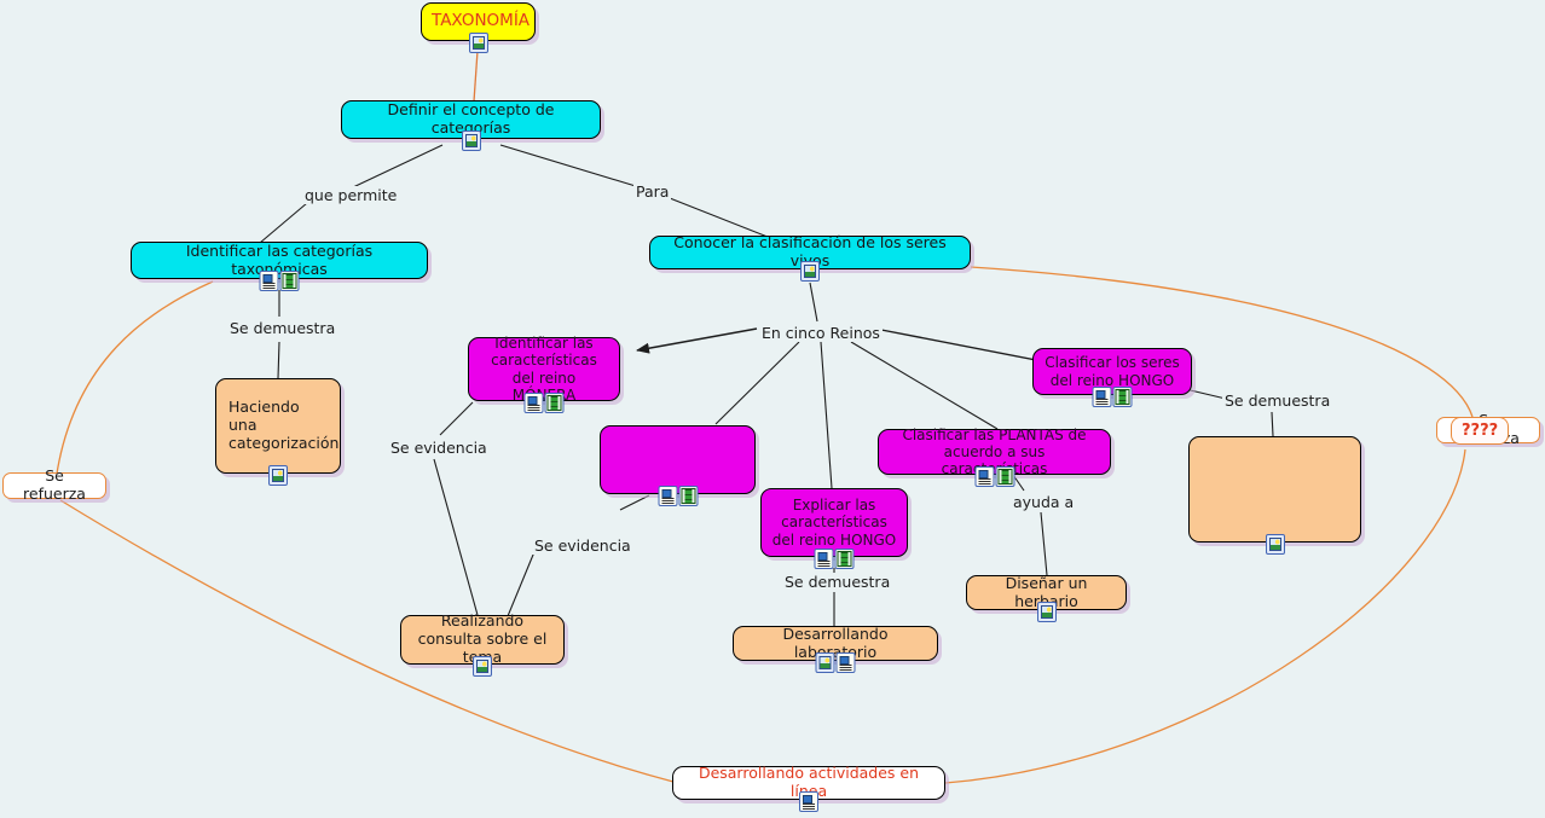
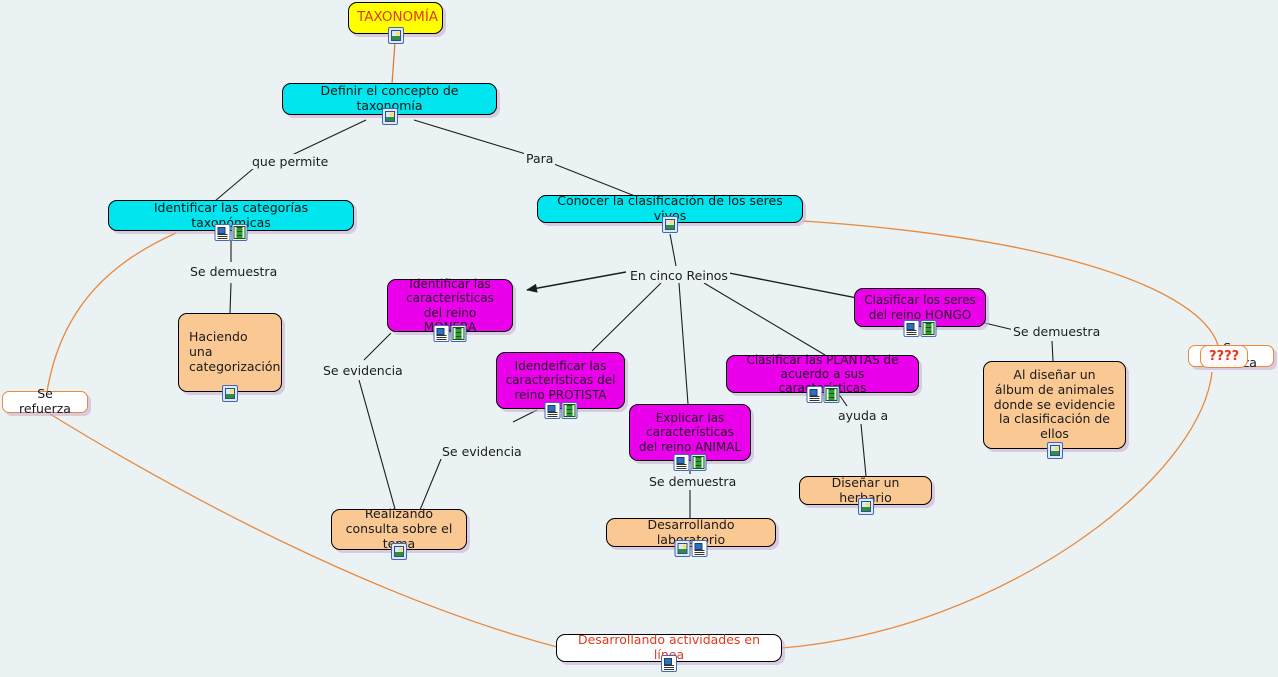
  que permite
  Para
  Se demuestra
  En cinco Reinos
  Se evidencia
  Se evidencia
  Se demuestra
  ayuda a
  Se demuestra
  TAXONOMÍA
- Definir el concepto de categorías
+ Definir el concepto de taxonomía
  Identificar las categorías taxonómicas
  Conocer la clasificación de los seres vs
  Haciendo una categorización
  Identificar las características del reino MA
+ Idendeificar las características del reino PROTISTA
- Explicar las características del reino HONGO
+ Explicar las características del reino ANIMAL
  Clasificar las PLANTAS de acuerdo a sus caraticas
  Clasificar los seres del reino HONGO
+ Al diseñar un álbum de animales donde se evidencie la clasificación de ellos
  Diseñar un herbario
  Realizando consulta sobre el ta
  Desarrollando laboratorio
  Desarrollando actividades en lía
  Se refuerza
  ????
